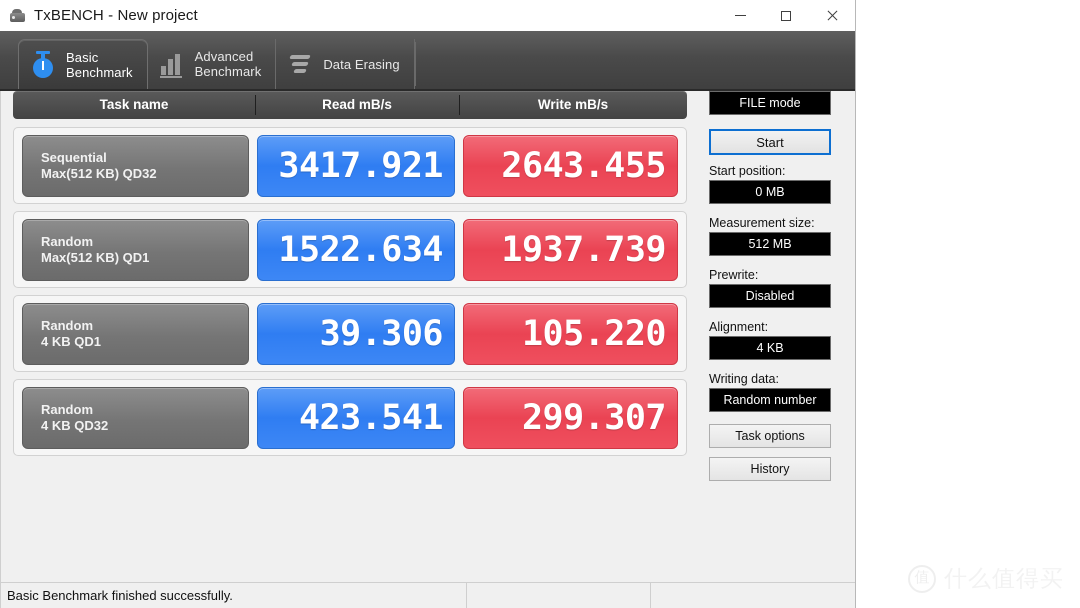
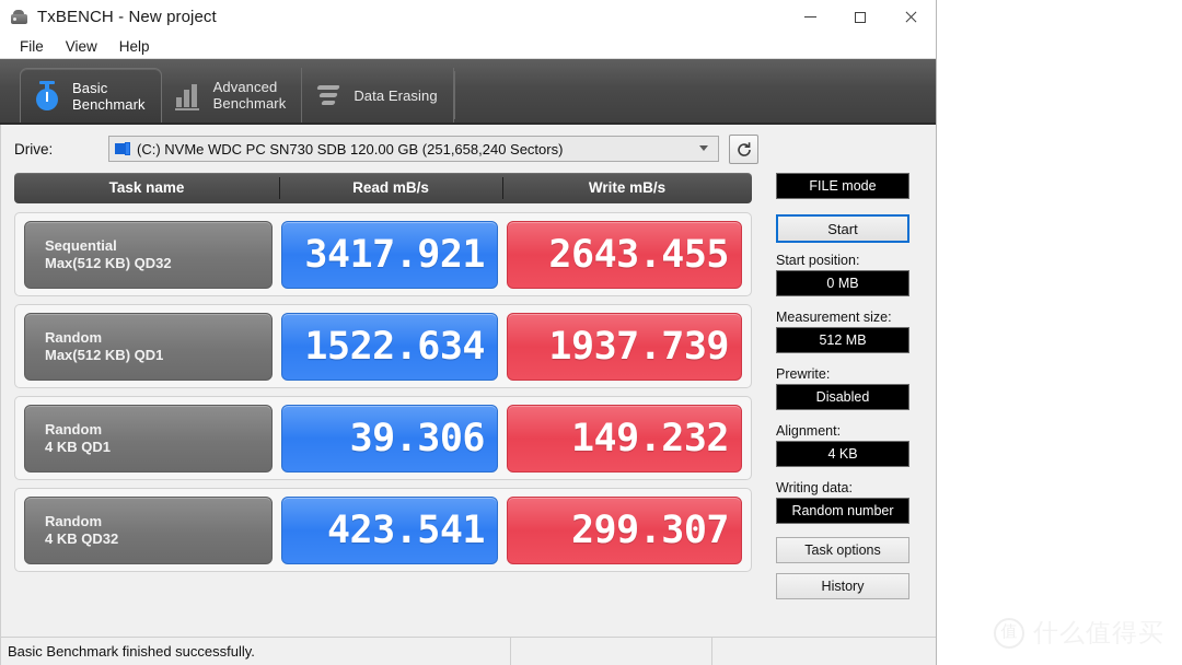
  TxBENCH - New project
+ File
+ View
+ Help
  Basic
  Benchmark
  Advanced
  Benchmark
  Data Erasing
+ Drive:
+ (C:) NVMe WDC PC SN730 SDB 120.00 GB (251,658,240 Sectors)
  Task name
  Read mB/s
  Write mB/s
  Sequential
  Max(512 KB) QD32
  3417.921
  2643.455
  Random
  Max(512 KB) QD1
  1522.634
  1937.739
  Random
  4 KB QD1
  39.306
- 105.220
+ 149.232
  Random
  4 KB QD32
  423.541
  299.307
  FILE mode
  Start
  Start position:
  0 MB
  Measurement size:
  512 MB
  Prewrite:
  Disabled
  Alignment:
  4 KB
  Writing data:
  Random number
  Task options
  History
  Basic Benchmark finished successfully.
